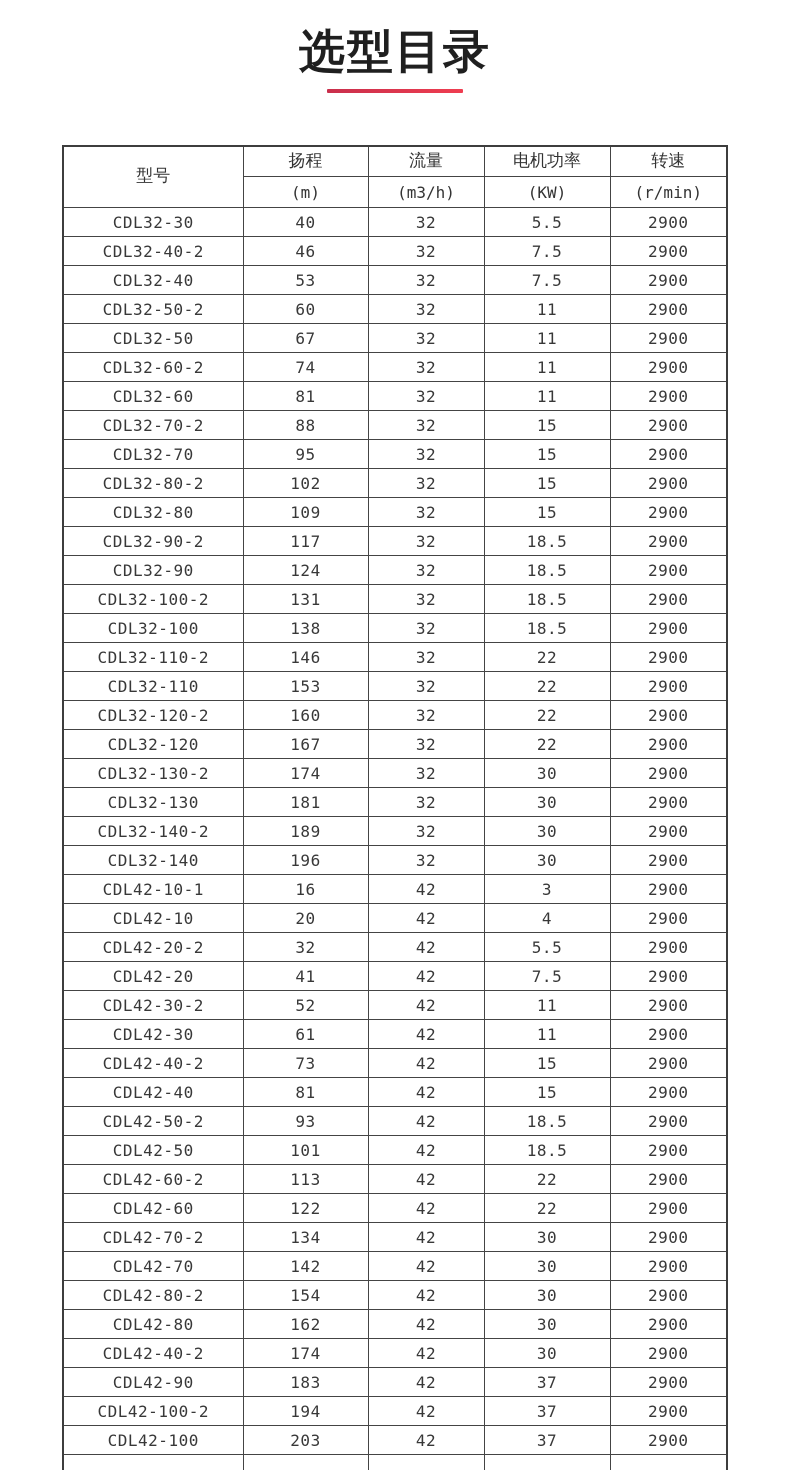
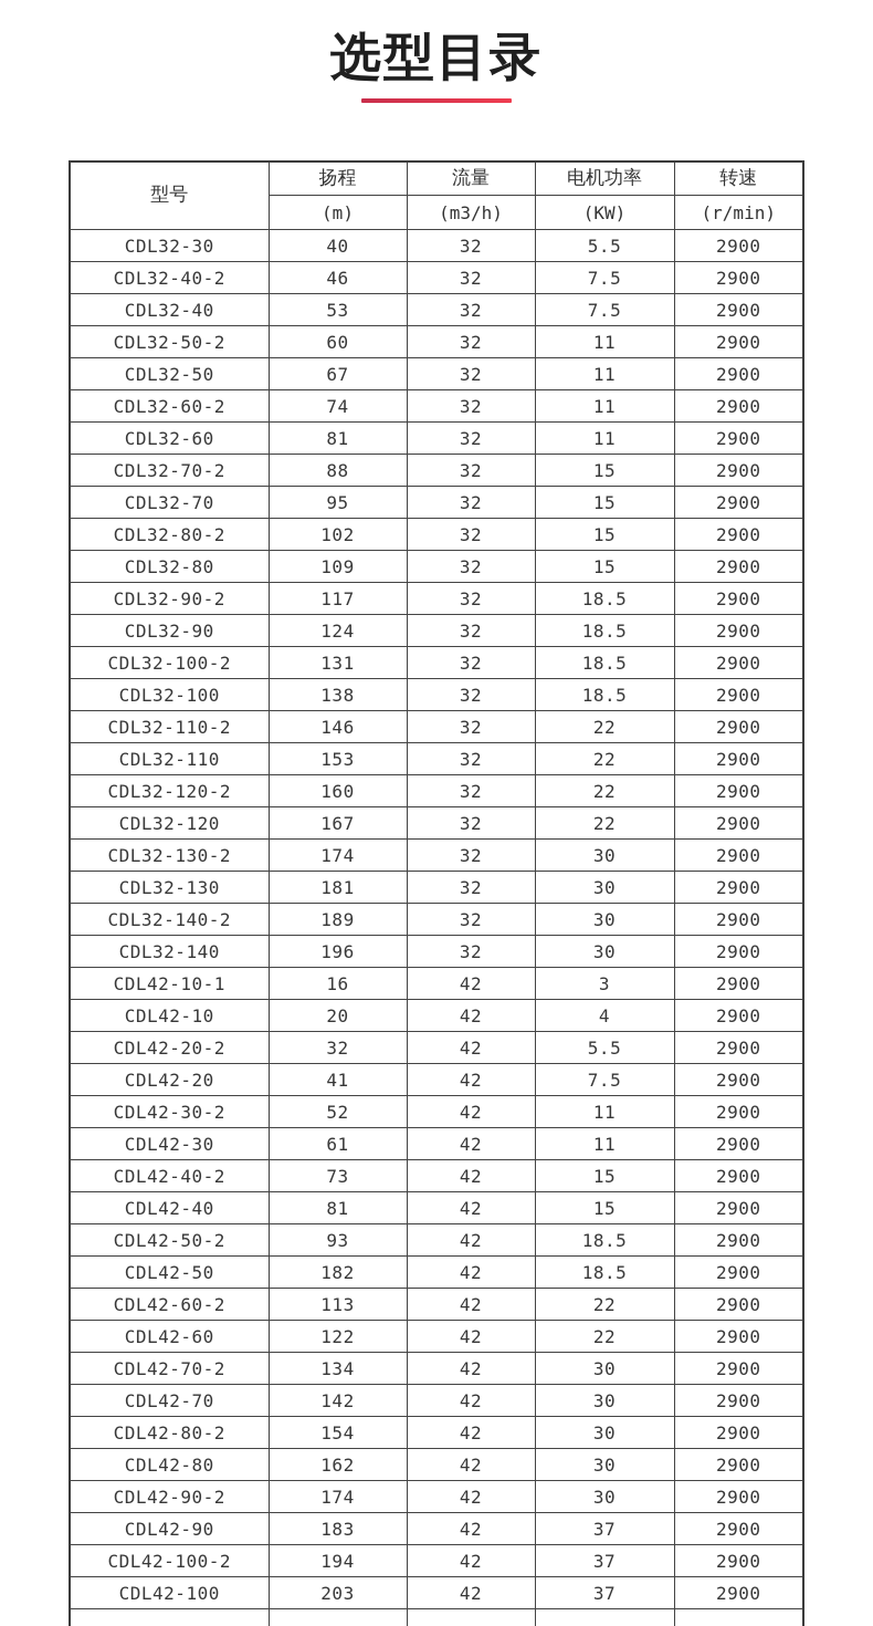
  选型目录
  型号	扬程	流量	电机功率	转速
  (m)	(m3/h)	(KW)	(r/min)
  CDL32-30	40	32	5.5	2900
  CDL32-40-2	46	32	7.5	2900
  CDL32-40	53	32	7.5	2900
  CDL32-50-2	60	32	11	2900
  CDL32-50	67	32	11	2900
  CDL32-60-2	74	32	11	2900
  CDL32-60	81	32	11	2900
  CDL32-70-2	88	32	15	2900
  CDL32-70	95	32	15	2900
  CDL32-80-2	102	32	15	2900
  CDL32-80	109	32	15	2900
  CDL32-90-2	117	32	18.5	2900
  CDL32-90	124	32	18.5	2900
  CDL32-100-2	131	32	18.5	2900
  CDL32-100	138	32	18.5	2900
  CDL32-110-2	146	32	22	2900
  CDL32-110	153	32	22	2900
  CDL32-120-2	160	32	22	2900
  CDL32-120	167	32	22	2900
  CDL32-130-2	174	32	30	2900
  CDL32-130	181	32	30	2900
  CDL32-140-2	189	32	30	2900
  CDL32-140	196	32	30	2900
  CDL42-10-1	16	42	3	2900
  CDL42-10	20	42	4	2900
  CDL42-20-2	32	42	5.5	2900
  CDL42-20	41	42	7.5	2900
  CDL42-30-2	52	42	11	2900
  CDL42-30	61	42	11	2900
  CDL42-40-2	73	42	15	2900
  CDL42-40	81	42	15	2900
  CDL42-50-2	93	42	18.5	2900
- CDL42-50	101	42	18.5	2900
+ CDL42-50	182	42	18.5	2900
  CDL42-60-2	113	42	22	2900
  CDL42-60	122	42	22	2900
  CDL42-70-2	134	42	30	2900
  CDL42-70	142	42	30	2900
  CDL42-80-2	154	42	30	2900
  CDL42-80	162	42	30	2900
- CDL42-40-2	174	42	30	2900
+ CDL42-90-2	174	42	30	2900
  CDL42-90	183	42	37	2900
  CDL42-100-2	194	42	37	2900
  CDL42-100	203	42	37	2900
